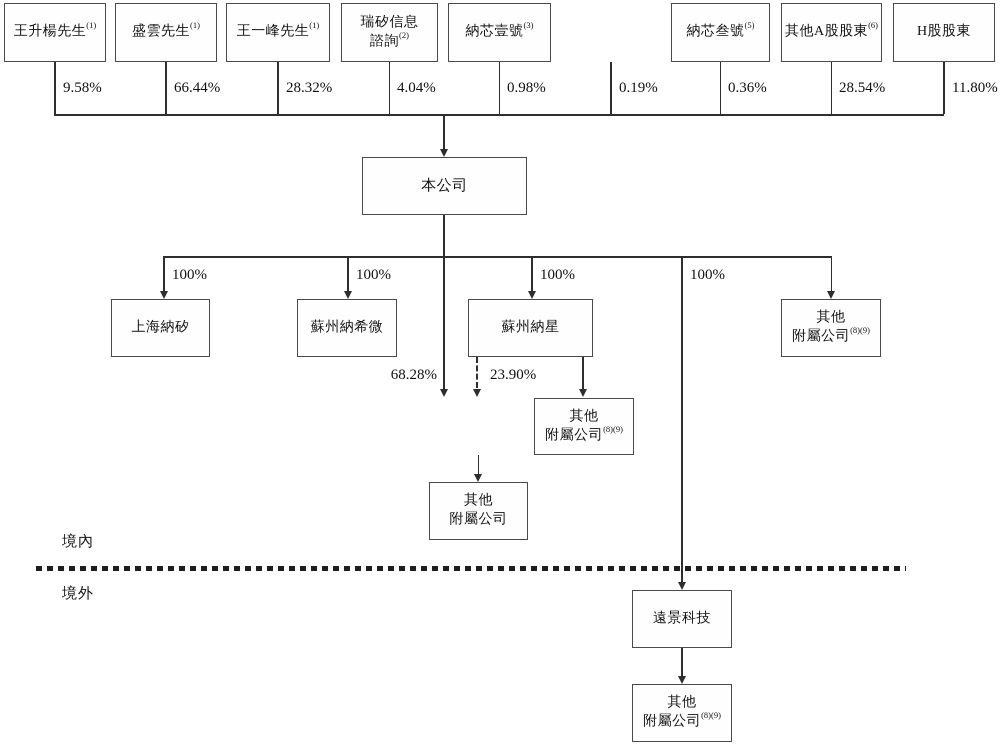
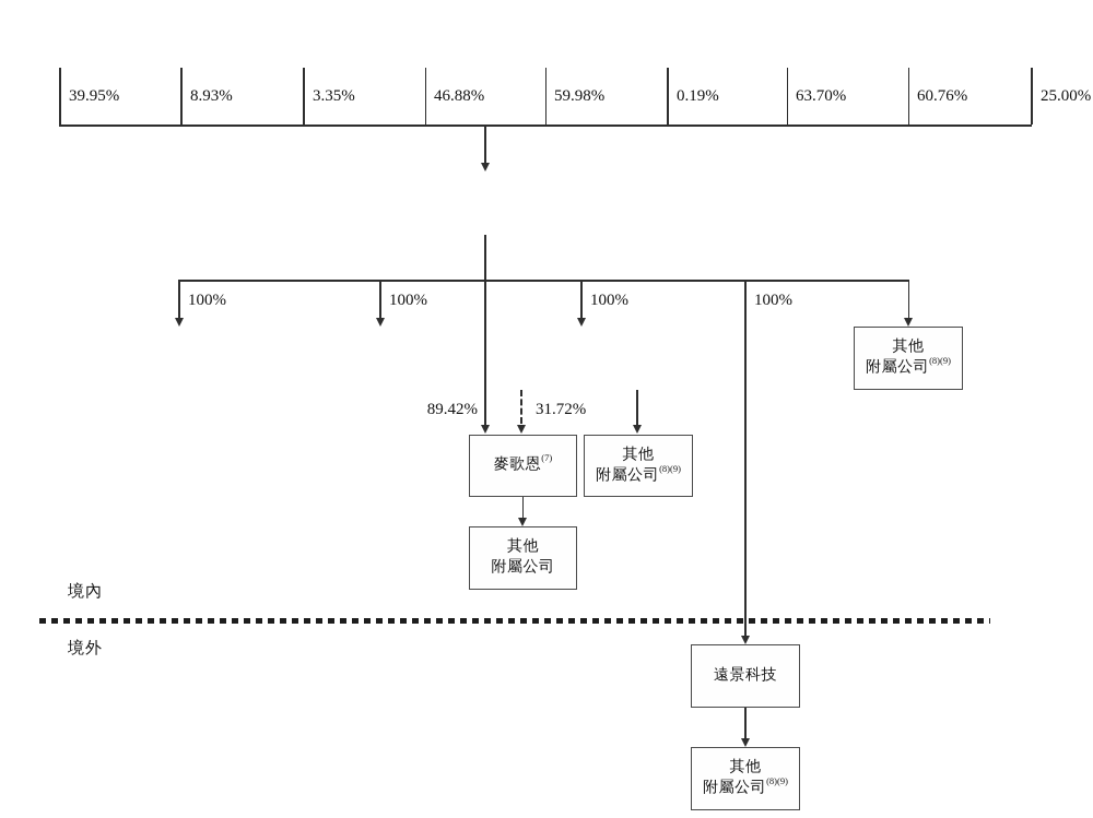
- 王升楊先生(1)
- 盛雲先生(1)
- 王一峰先生(1)
- 瑞矽信息
- 諮詢(2)
- 納芯壹號(3)
- 納芯叁號(5)
- 其他A股股東(6)
- H股股東
- 9.58%
+ 39.95%
- 66.44%
+ 8.93%
- 28.32%
+ 3.35%
- 4.04%
+ 46.88%
- 0.98%
+ 59.98%
  0.19%
- 0.36%
+ 63.70%
- 28.54%
+ 60.76%
- 11.80%
+ 25.00%
- 本公司
  100%
  100%
  100%
  100%
- 上海納矽
- 蘇州納希微
- 蘇州納星
  其他
  附屬公司(8)(9)
- 68.28%
+ 89.42%
- 23.90%
+ 31.72%
+ 麥歌恩(7)
  其他
  附屬公司(8)(9)
  其他
  附屬公司
  境內
  境外
  遠景科技
  其他
  附屬公司(8)(9)
